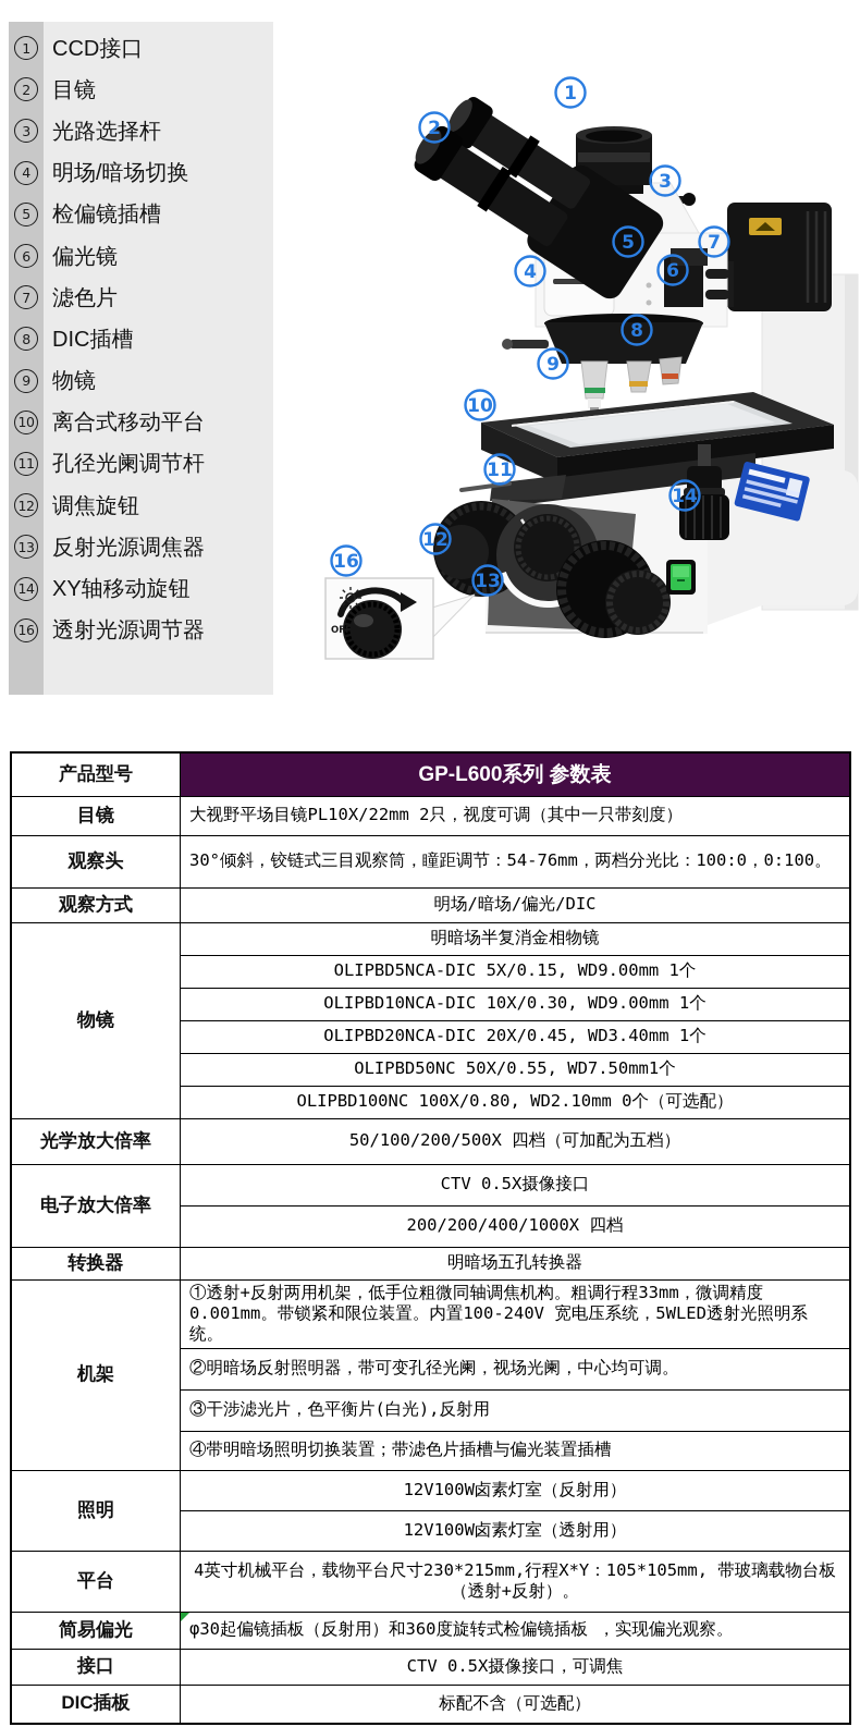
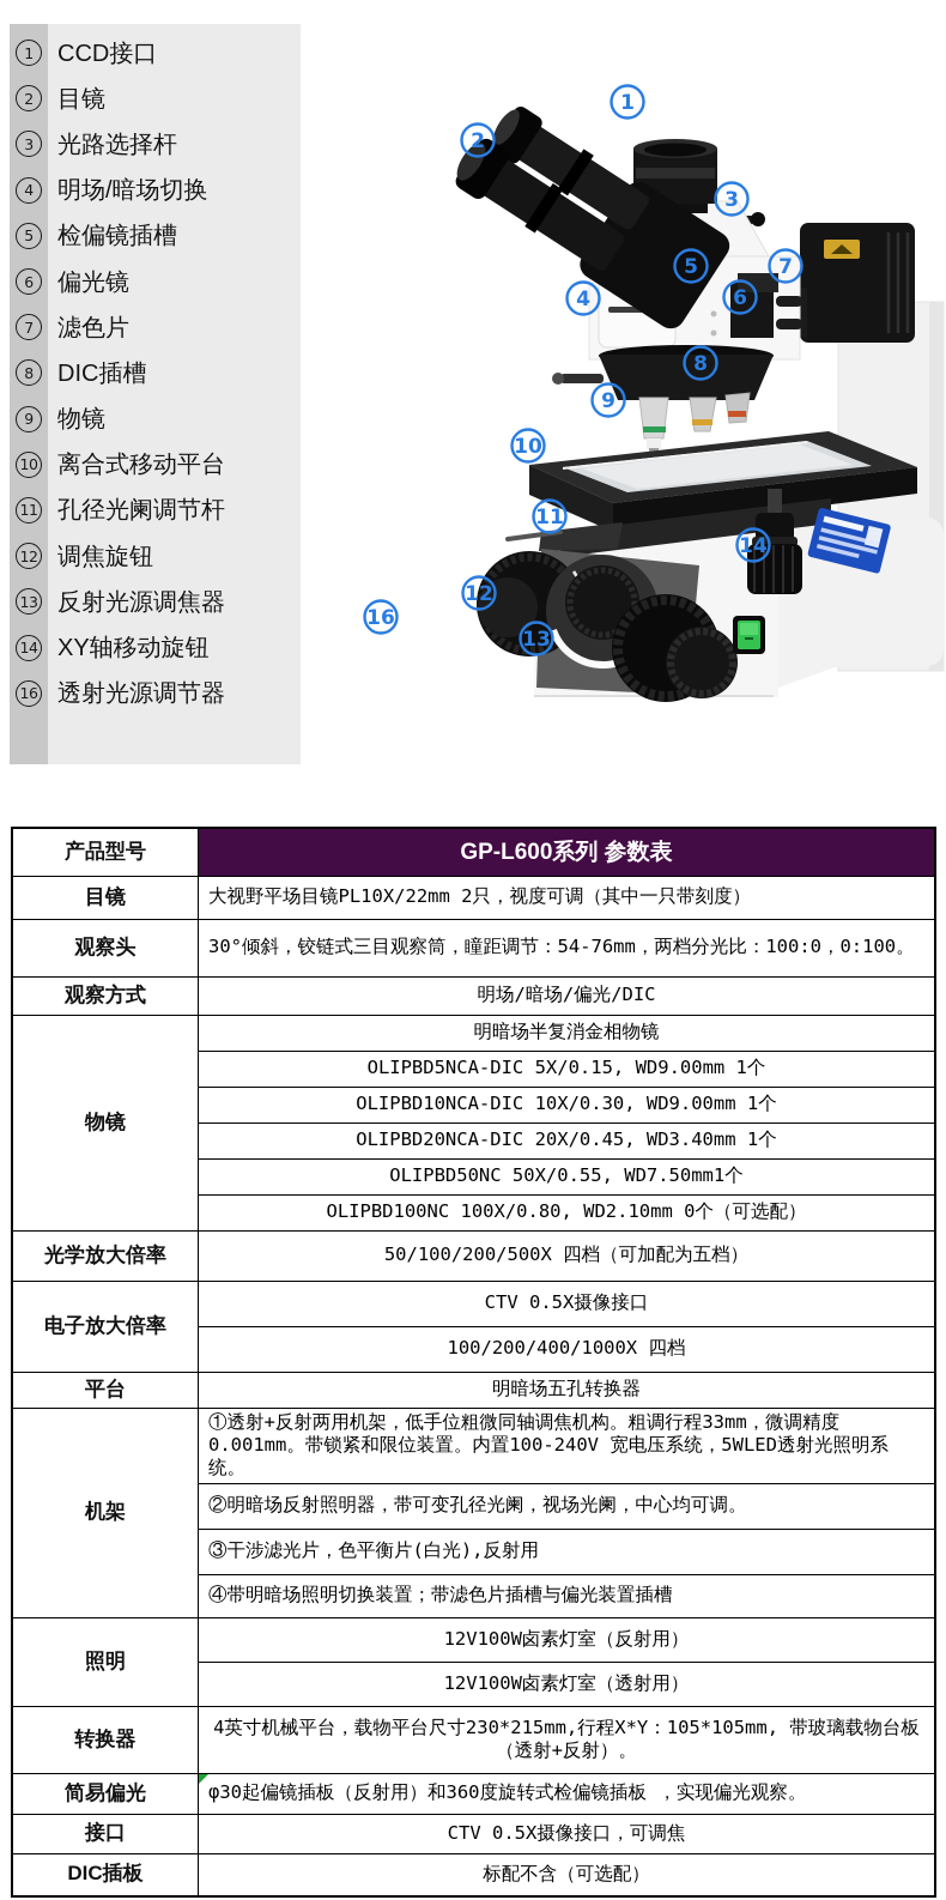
  1
  CCD接口
  2
  目镜
  3
  光路选择杆
  4
  明场/暗场切换
  5
  检偏镜插槽
  6
  偏光镜
  7
  滤色片
  8
  DIC插槽
  9
  物镜
  10
  离合式移动平台
  11
  孔径光阑调节杆
  12
  调焦旋钮
  13
  反射光源调焦器
  14
  XY轴移动旋钮
  16
  透射光源调节器
- OFF
  1
  2
  3
  4
  5
  6
  7
  8
  9
  10
  11
  12
  13
  14
  16
  产品型号	GP-L600系列 参数表
  目镜	大视野平场目镜PL10X/22mm 2只，视度可调（其中一只带刻度）
  观察头	30°倾斜，铰链式三目观察筒，瞳距调节：54-76mm，两档分光比：100:0，0:100。
  观察方式	明场/暗场/偏光/DIC
  物镜	明暗场半复消金相物镜
  OLIPBD5NCA-DIC 5X/0.15, WD9.00mm 1个
  OLIPBD10NCA-DIC 10X/0.30, WD9.00mm 1个
  OLIPBD20NCA-DIC 20X/0.45, WD3.40mm 1个
  OLIPBD50NC 50X/0.55, WD7.50mm1个
  OLIPBD100NC 100X/0.80, WD2.10mm 0个（可选配）
  光学放大倍率	50/100/200/500X 四档（可加配为五档）
  电子放大倍率	CTV 0.5X摄像接口
- 200/200/400/1000X 四档
+ 100/200/400/1000X 四档
- 转换器	明暗场五孔转换器
+ 平台	明暗场五孔转换器
  机架	①透射+反射两用机架，低手位粗微同轴调焦机构。粗调行程33mm，微调精度0.001mm。带锁紧和限位装置。内置100-240V 宽电压系统，5WLED透射光照明系统。
  ②明暗场反射照明器，带可变孔径光阑，视场光阑，中心均可调。
  ③干涉滤光片，色平衡片(白光),反射用
  ④带明暗场照明切换装置；带滤色片插槽与偏光装置插槽
  照明	12V100W卤素灯室（反射用）
  12V100W卤素灯室（透射用）
- 平台	4英寸机械平台，载物平台尺寸230*215mm,行程X*Y：105*105mm, 带玻璃载物台板（透射+反射）。
+ 转换器	4英寸机械平台，载物平台尺寸230*215mm,行程X*Y：105*105mm, 带玻璃载物台板（透射+反射）。
  简易偏光	φ30起偏镜插板（反射用）和360度旋转式检偏镜插板 ，实现偏光观察。
  接口	CTV 0.5X摄像接口，可调焦
  DIC插板	标配不含（可选配）
